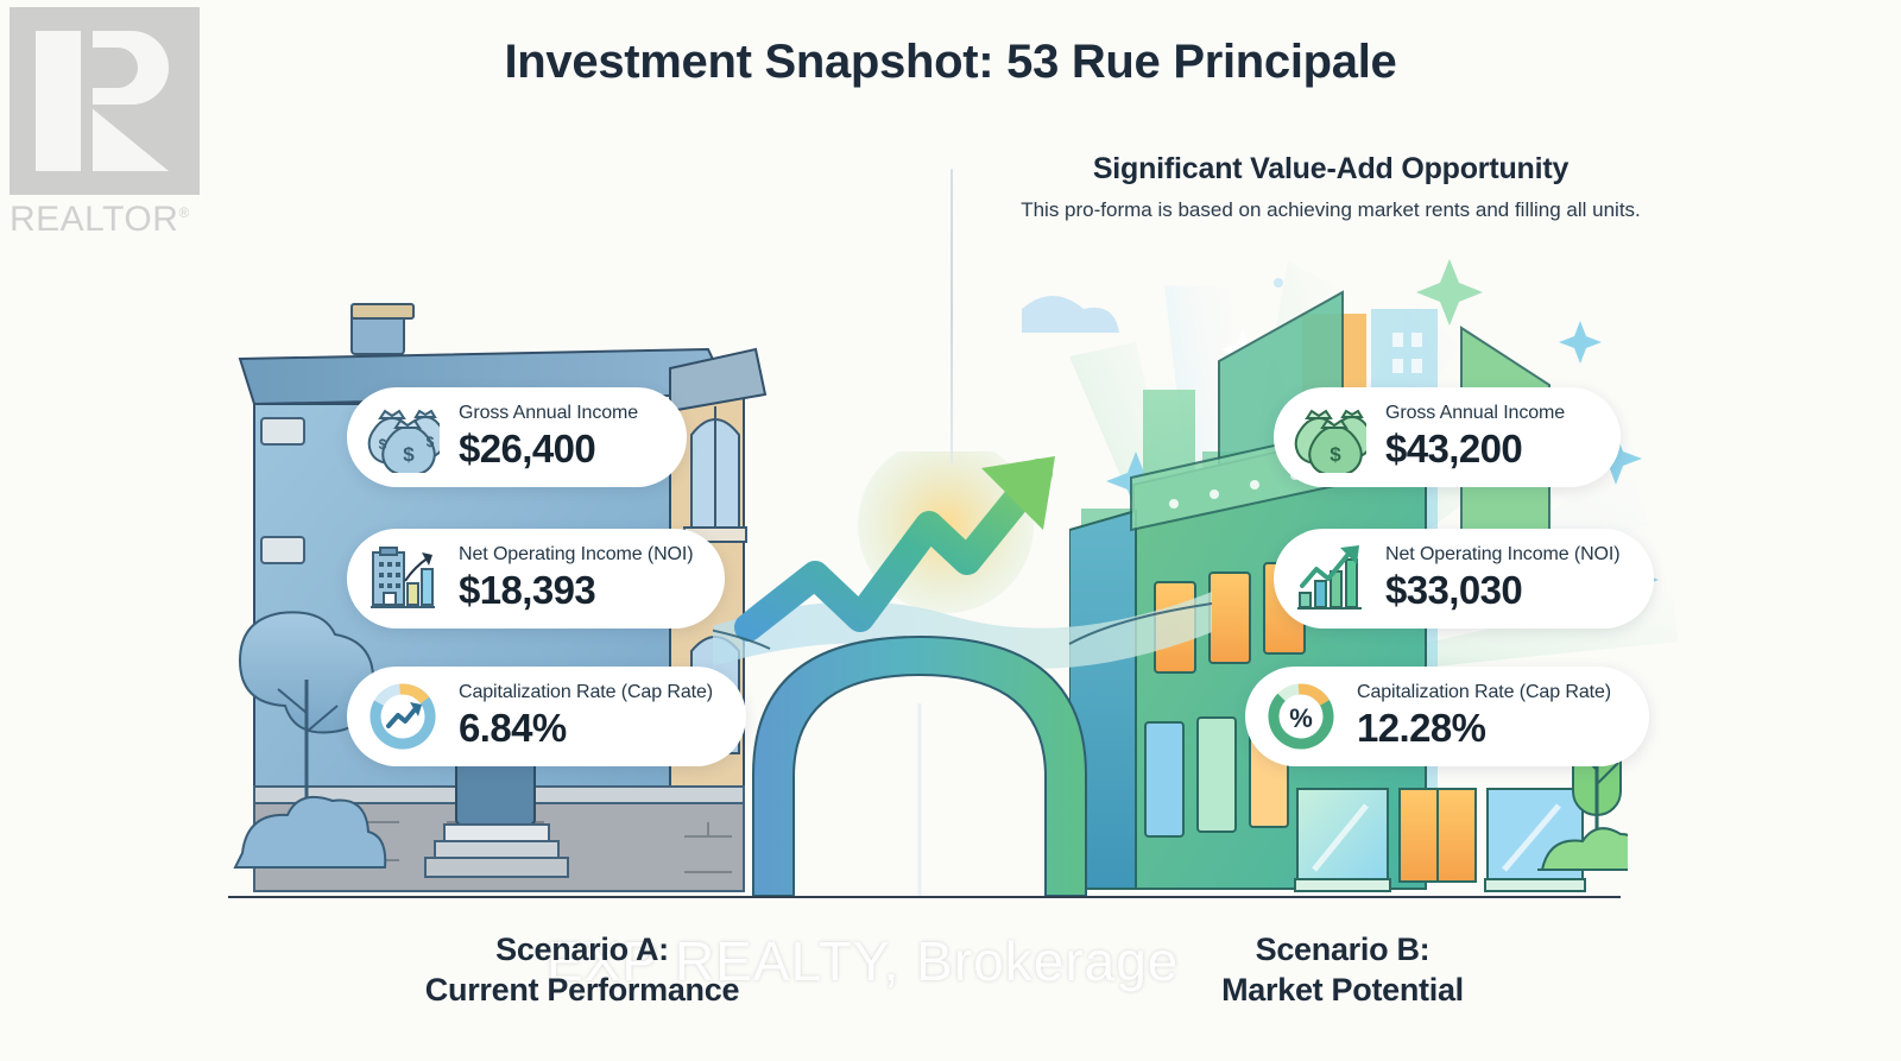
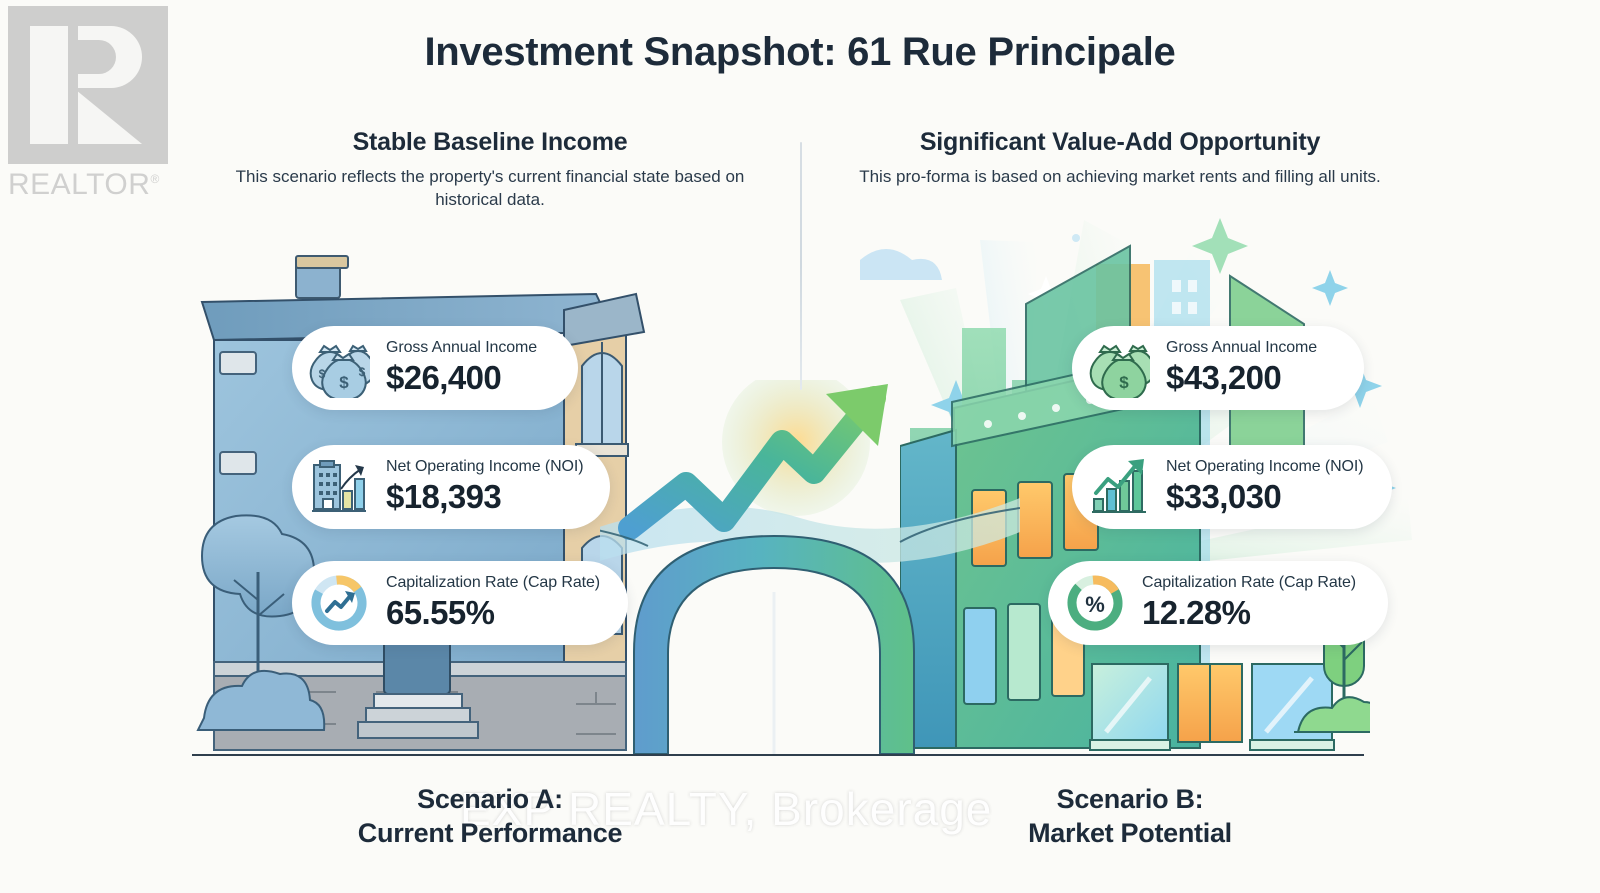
  REALTOR®
- Investment Snapshot: 53 Rue Principale
+ Investment Snapshot: 61 Rue Principale
+ Stable Baseline Income
+ This scenario reflects the property's current financial state based on historical data.
  Significant Value-Add Opportunity
  This pro-forma is based on achieving market rents and filling all units.
  $
  $
  $
  Gross Annual Income
  $26,400
  Net Operating Income (NOI)
  $18,393
  Capitalization Rate (Cap Rate)
- 6.84%
+ 65.55%
  $
  Gross Annual Income
  $43,200
  Net Operating Income (NOI)
  $33,030
  %
  Capitalization Rate (Cap Rate)
  12.28%
  EXP REALTY, Brokerage
  Scenario A:
  Current Performance
  Scenario B:
  Market Potential
